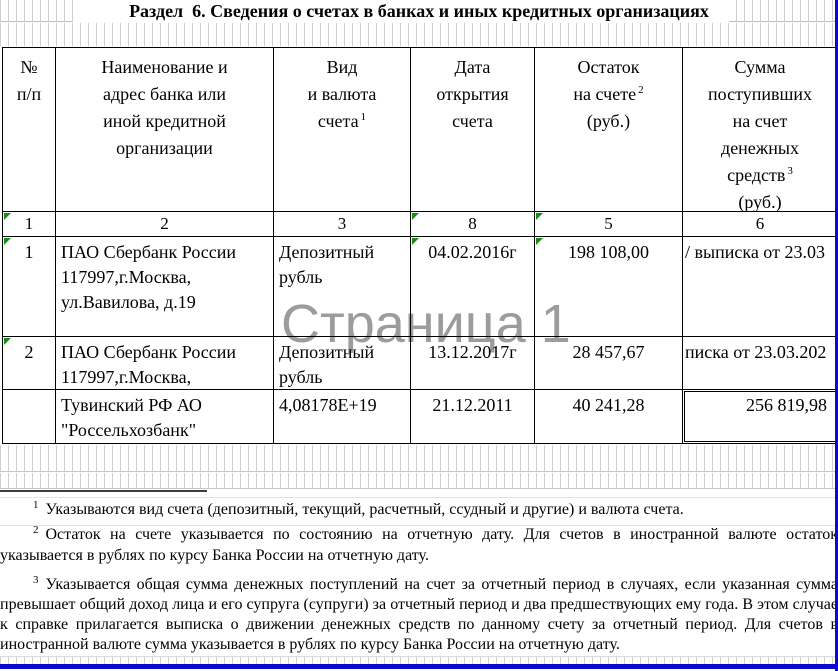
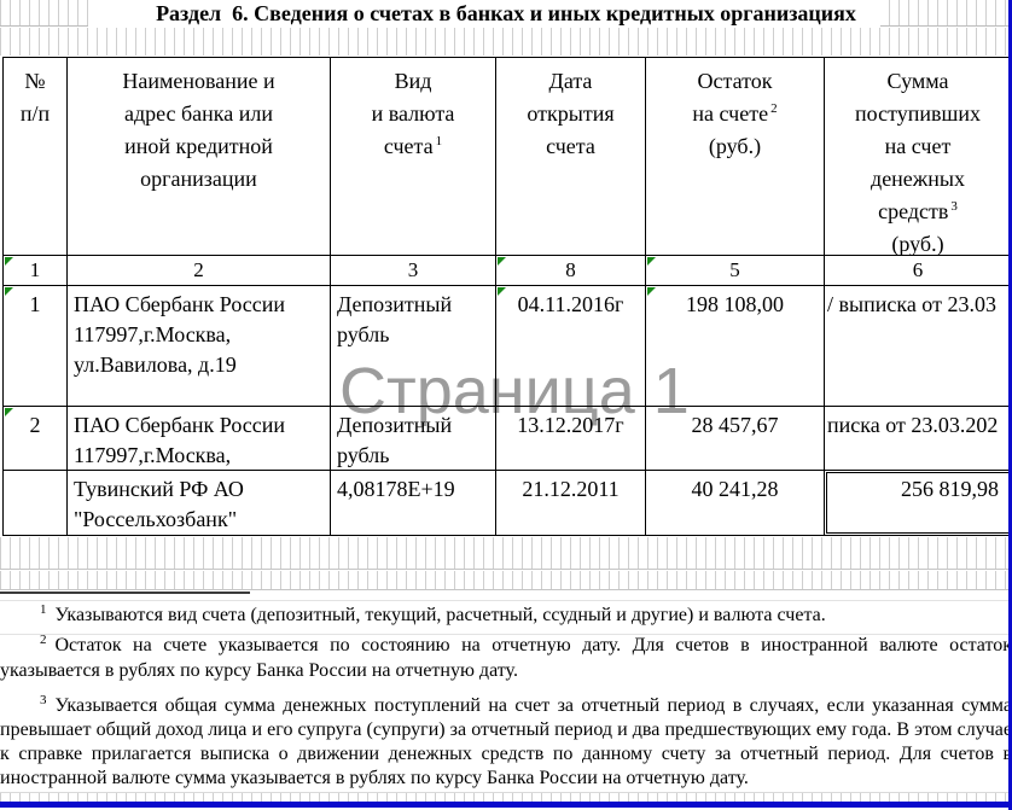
  Раздел 6. Сведения о счетах в банках и иных кредитных организациях
  Страница 1
  №
  п/п
  Наименование и
  адрес банка или
  иной кредитной
  организации
  Вид
  и валюта
  счета 1
  Дата
  открытия
  счета
  Остаток
  на счете 2
  (руб.)
  Сумма
  поступивших
  на счет
  денежных
  средств 3
  (руб.)
  1
  2
  3
  8
  5
  6
  1
  ПАО Сбербанк России
  117997,г.Москва,
  ул.Вавилова, д.19
  Депозитный
  рубль
- 04.02.2016г
+ 04.11.2016г
  198 108,00
  / выписка от 23.03
  2
  ПАО Сбербанк России
  117997,г.Москва,
  Депозитный
  рубль
  13.12.2017г
  28 457,67
  писка от 23.03.202
  Тувинский РФ АО
  "Россельхозбанк"
  4,08178E+19
  21.12.2011
  40 241,28
  256 819,98
  1 Указываются вид счета (депозитный, текущий, расчетный, ссудный и другие) и валюта счета.
  2 Остаток на счете указывается по состоянию на отчетную дату. Для счетов в иностранной валюте остато указывается в рублях по курсу Банка России на отчетную дату.
  3 Указывается общая сумма денежных поступлений на счет за отчетный период в случаях, если указанная сумм превышает общий доход лица и его супруга (супруги) за отчетный период и два предшествующих ему года. В этом случа к справке прилагается выписка о движении денежных средств по данному счету за отчетный период. Для счетов иностранной валюте сумма указывается в рублях по курсу Банка России на отчетную дату.
